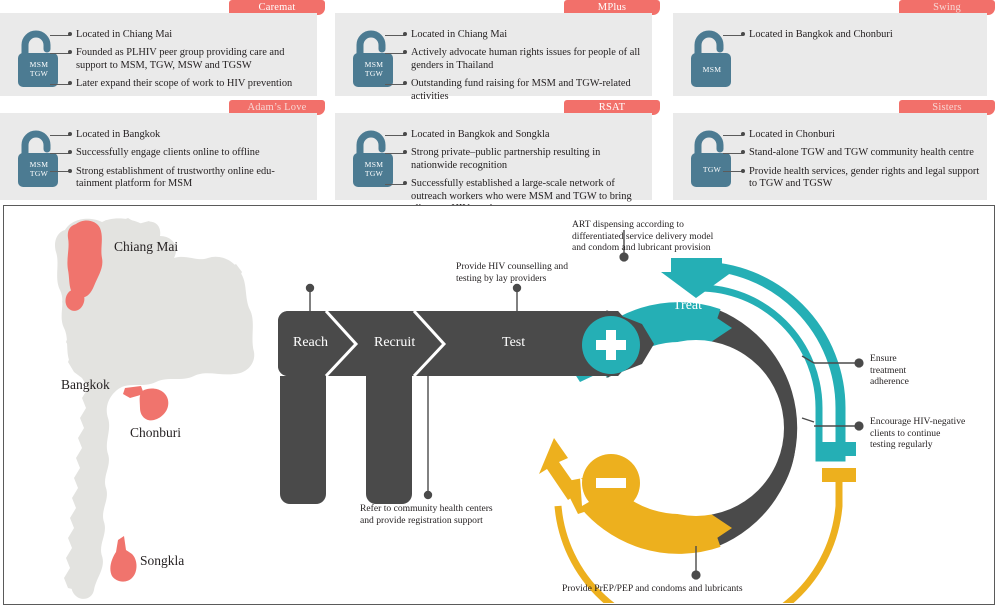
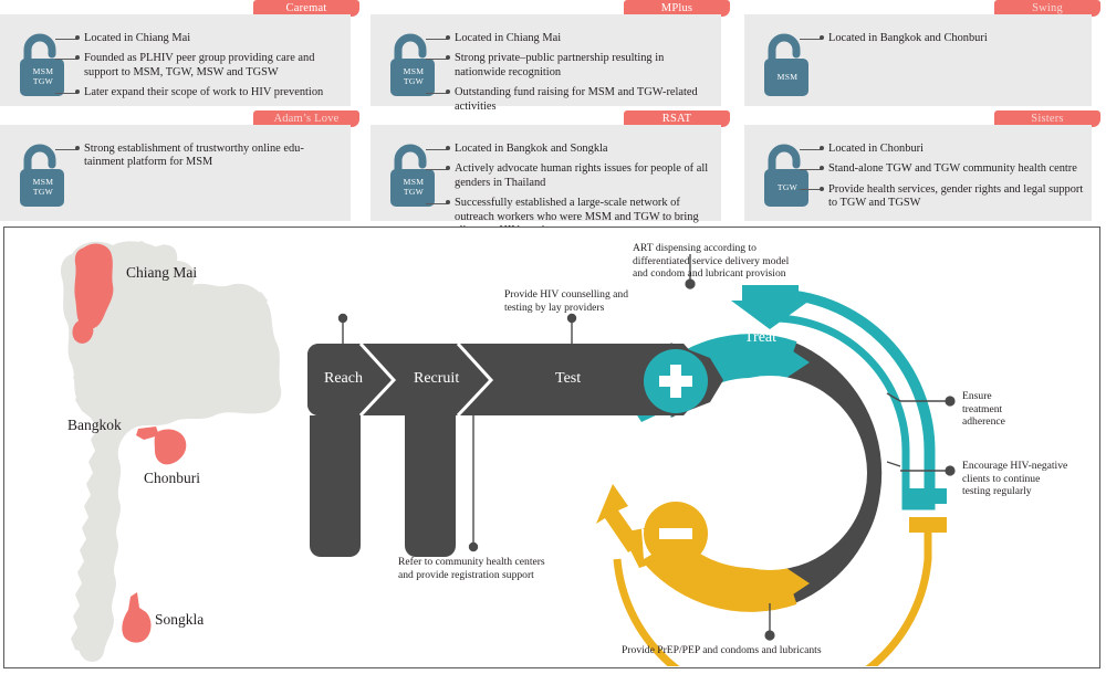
  Caremat
  MSM
  TGW
  Located in Chiang Mai
  Founded as PLHIV peer group providing care and support to MSM, TGW, MSW and TGSW
  Later expand their scope of work to HIV prevention
  MPlus
  MSM
  TGW
  Located in Chiang Mai
- Actively advocate human rights issues for people of all genders in Thailand
+ Strong private–public partnership resulting in nationwide recognition
  Outstanding fund raising for MSM and TGW-related activities
  Swing
  MSM
  Located in Bangkok and Chonburi
  Adam’s Love
  MSM
  TGW
- Located in Bangkok
- Successfully engage clients online to offline
  Strong establishment of trustworthy online edu-tainment platform for MSM
  RSAT
  MSM
  TGW
  Located in Bangkok and Songkla
- Strong private–public partnership resulting in nationwide recognition
+ Actively advocate human rights issues for people of all genders in Thailand
  Successfully established a large-scale network of outreach workers who were MSM and TGW to bring
  Sisters
  TGW
  Located in Chonburi
  Stand-alone TGW and TGW community health centre
  Provide health services, gender rights and legal support to TGW and TGSW
  Chiang Mai
  Bangkok
  Chonburi
  Songkla
  Reach
  Recruit
  Test
  Treat
  Prevent
  Refer to community health centers
  and provide registration support
  Provide HIV counselling and
  testing by lay providers
  ART dispensing according to
  differentiated service delivery model
  and condom and lubricant provision
  Ensure
  treatment
  adherence
  Encourage HIV-negative
  clients to continue
  testing regularly
  Provide PrEP/PEP and condoms and lubricants
